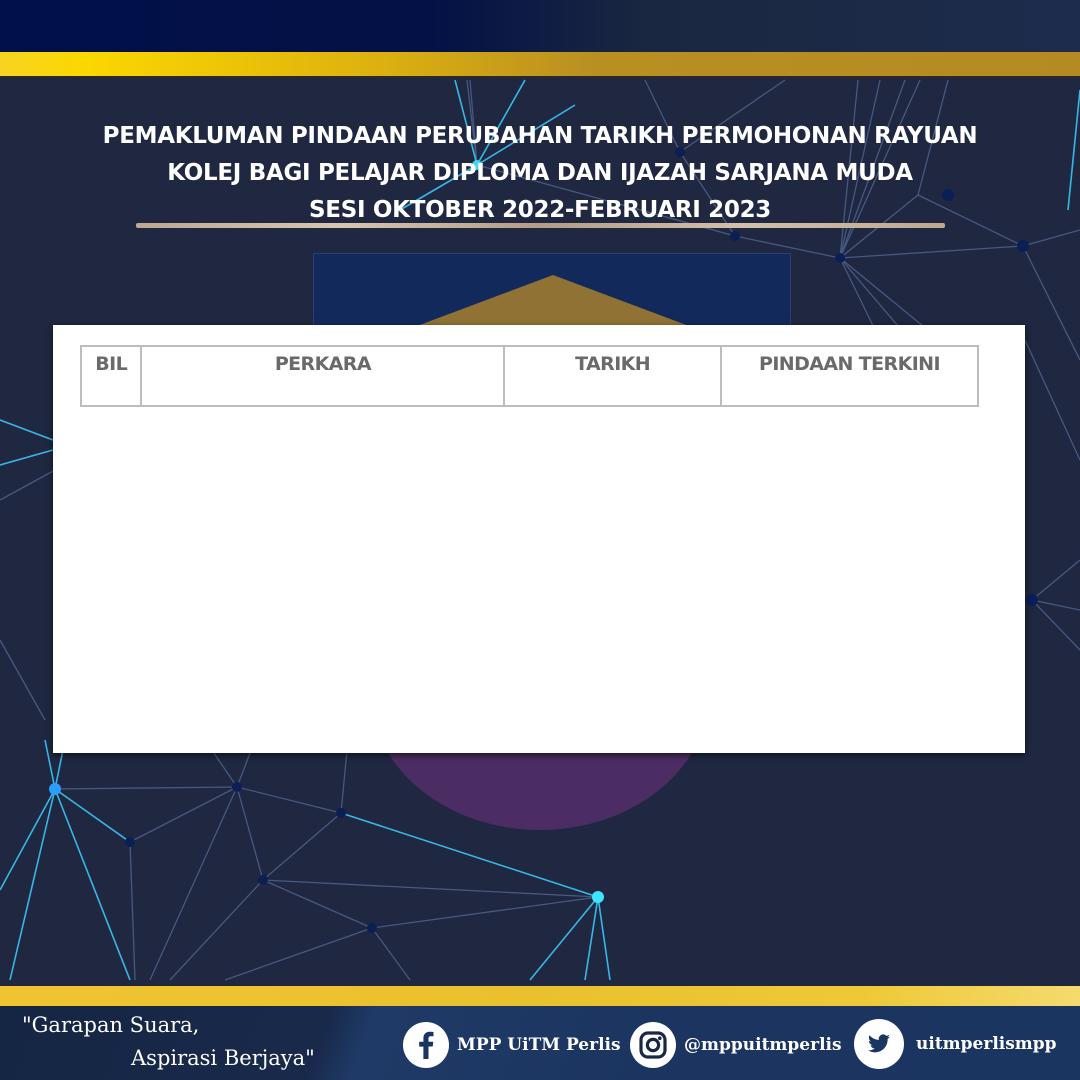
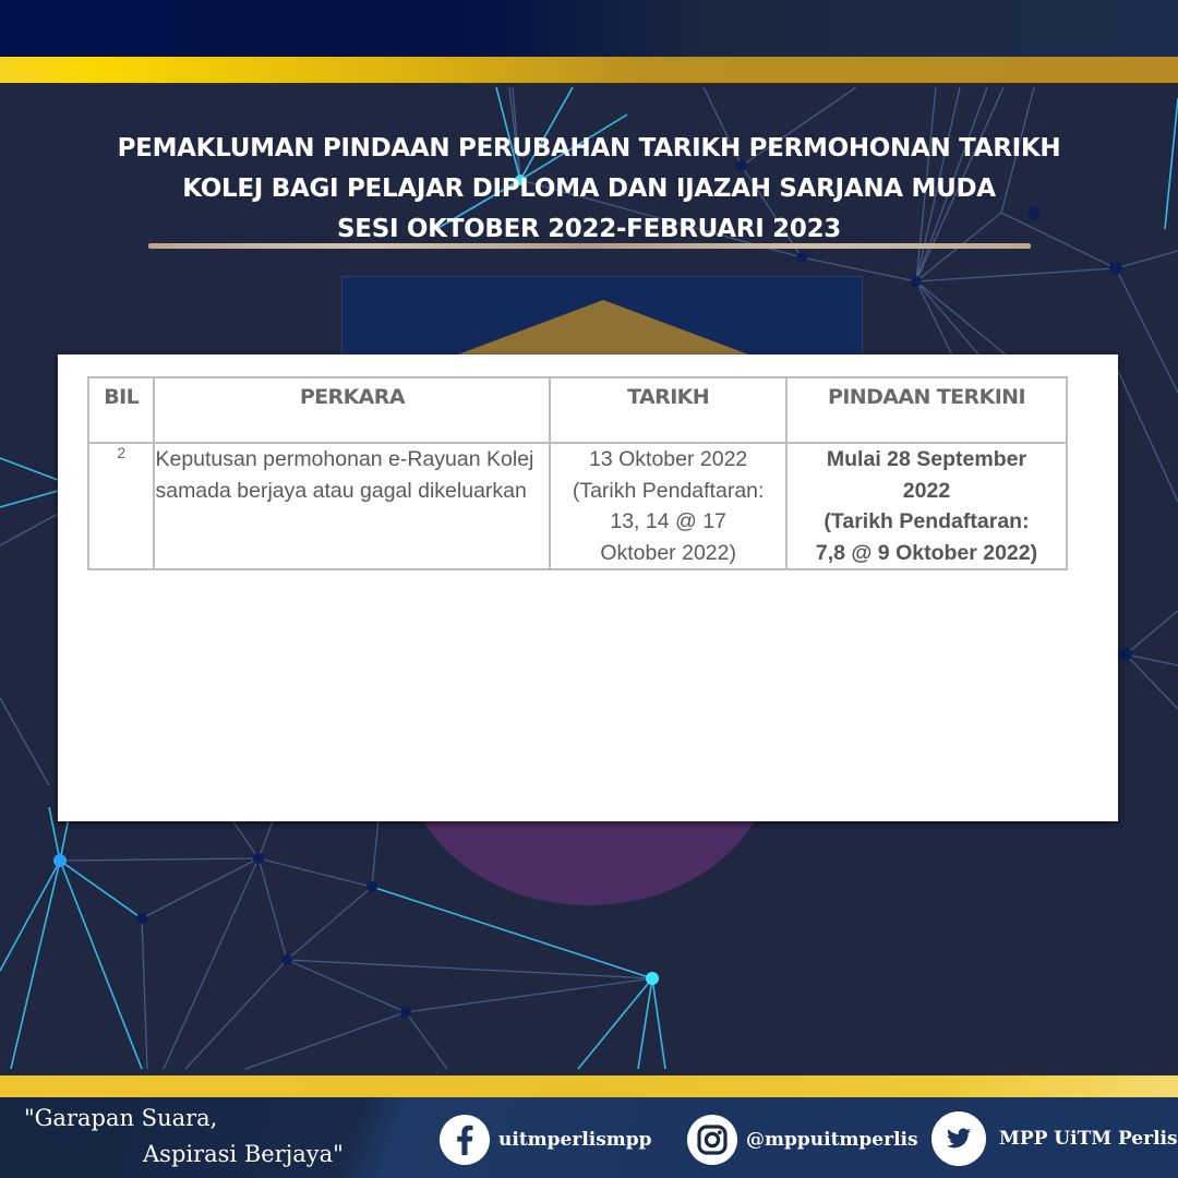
- PEMAKLUMAN PINDAAN PERUBAHAN TARIKH PERMOHONAN RAYUAN
+ PEMAKLUMAN PINDAAN PERUBAHAN TARIKH PERMOHONAN TARIKH
  KOLEJ BAGI PELAJAR DIPLOMA DAN IJAZAH SARJANA MUDA
  SESI OKTOBER 2022-FEBRUARI 2023
  BIL	PERKARA	TARIKH	PINDAAN TERKINI
+ 2	Keputusan permohonan e-Rayuan Kolej samada berjaya atau gagal dikeluarkan	13 Oktober 2022 (Tarikh Pendaftaran: 13, 14 @ 17 Oktober 2022)	Mulai 28 September 2022 (Tarikh Pendaftaran: 7,8 @ 9 Oktober 2022)
  "Garapan Suara,
  Aspirasi Berjaya"
- MPP UiTM Perlis
+ uitmperlismpp
  @mppuitmperlis
- uitmperlismpp
+ MPP UiTM Perlis
